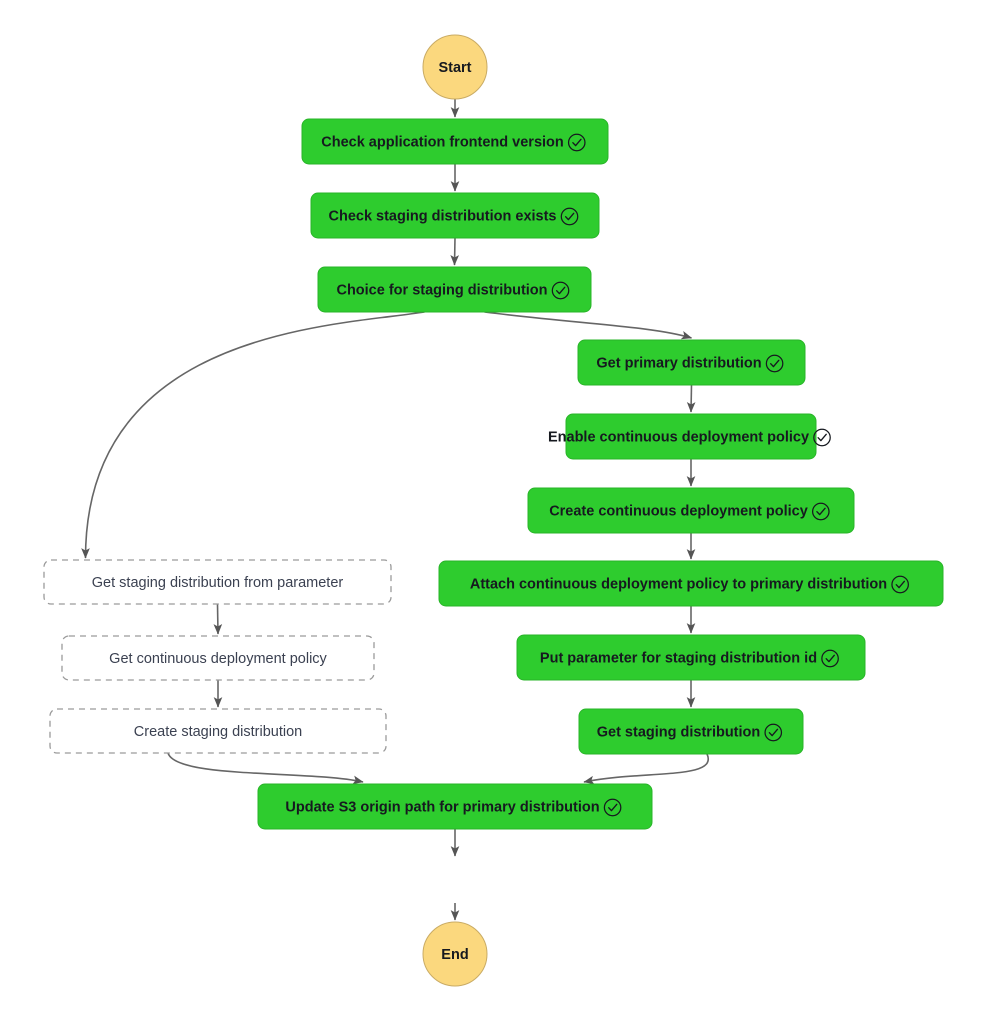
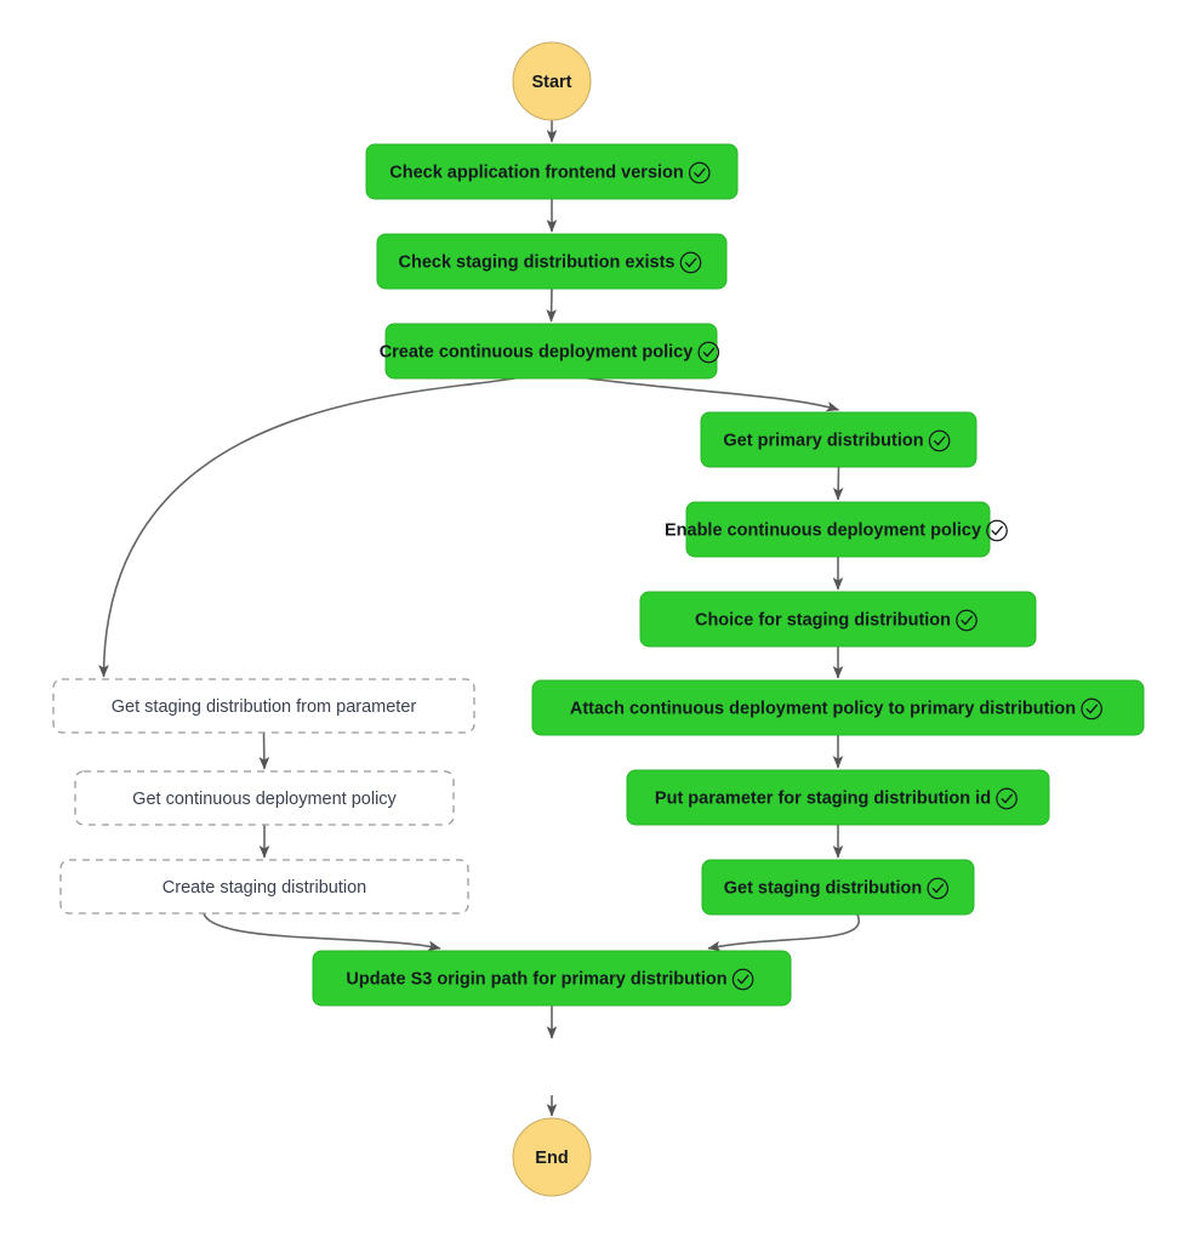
  Start
  Check application frontend version
  Check staging distribution exists
- Choice for staging distribution
+ Create continuous deployment policy
  Get staging distribution from parameter
  Get continuous deployment policy
  Create staging distribution
  Get primary distribution
  Enable continuous deployment policy
- Create continuous deployment policy
+ Choice for staging distribution
  Attach continuous deployment policy to primary distribution
  Put parameter for staging distribution id
  Get staging distribution
  Update S3 origin path for primary distribution
  End
